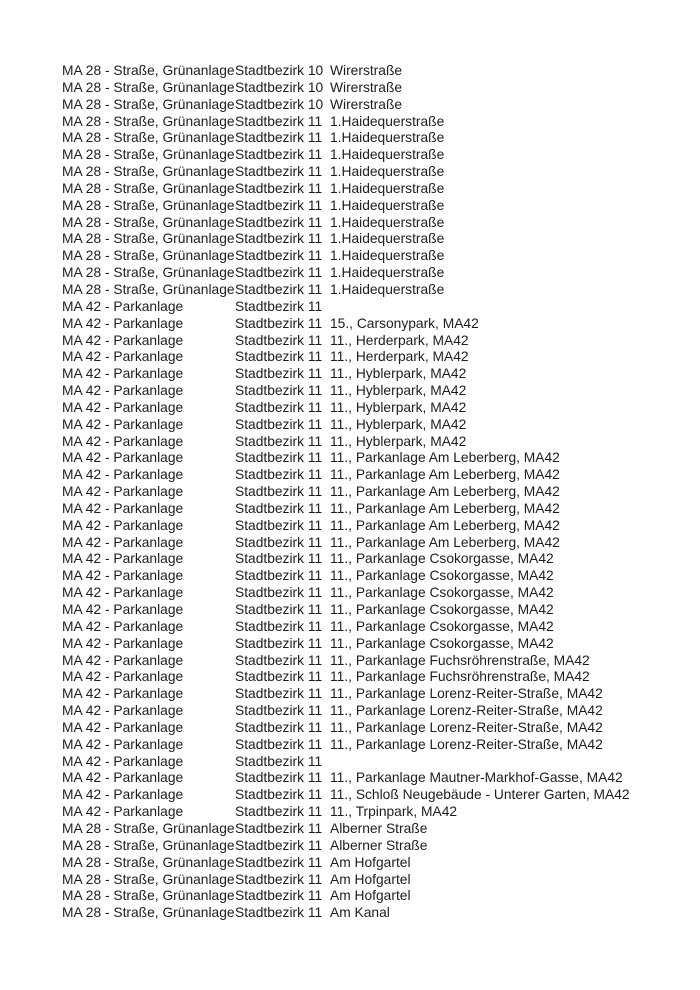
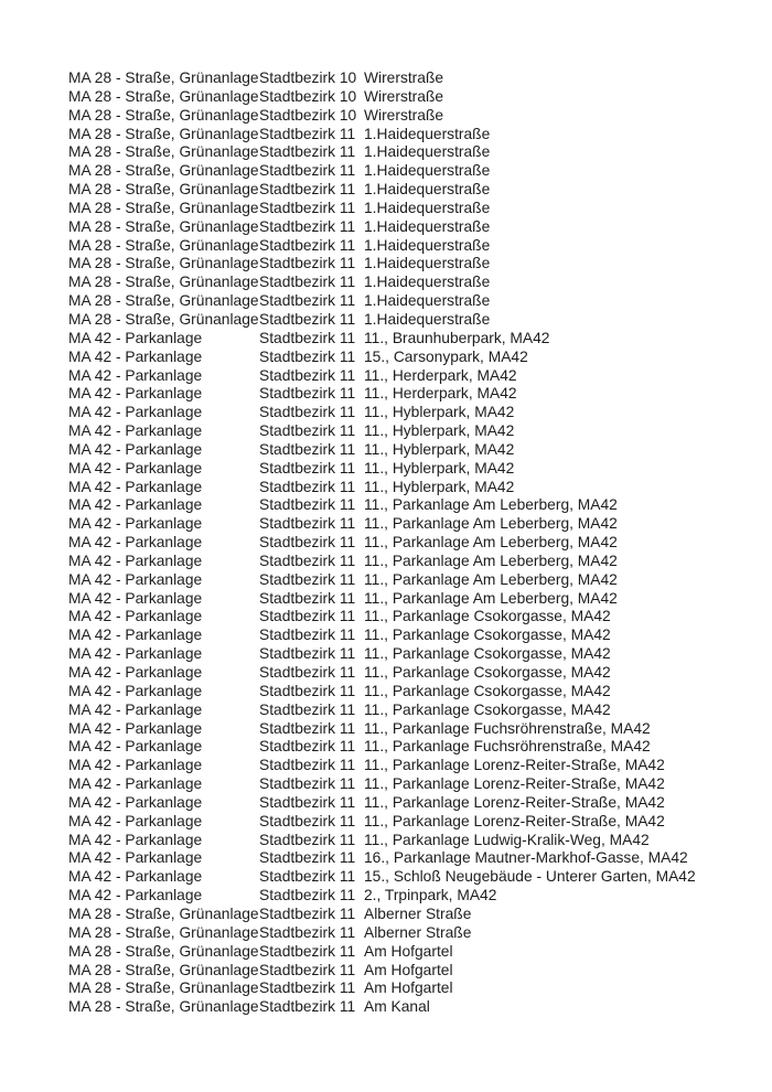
  MA 28 - Straße, Grünanlage
  Stadtbezirk 10
  Wirerstraße
  MA 28 - Straße, Grünanlage
  Stadtbezirk 10
  Wirerstraße
  MA 28 - Straße, Grünanlage
  Stadtbezirk 10
  Wirerstraße
  MA 28 - Straße, Grünanlage
  Stadtbezirk 11
  1.Haidequerstraße
  MA 28 - Straße, Grünanlage
  Stadtbezirk 11
  1.Haidequerstraße
  MA 28 - Straße, Grünanlage
  Stadtbezirk 11
  1.Haidequerstraße
  MA 28 - Straße, Grünanlage
  Stadtbezirk 11
  1.Haidequerstraße
  MA 28 - Straße, Grünanlage
  Stadtbezirk 11
  1.Haidequerstraße
  MA 28 - Straße, Grünanlage
  Stadtbezirk 11
  1.Haidequerstraße
  MA 28 - Straße, Grünanlage
  Stadtbezirk 11
  1.Haidequerstraße
  MA 28 - Straße, Grünanlage
  Stadtbezirk 11
  1.Haidequerstraße
  MA 28 - Straße, Grünanlage
  Stadtbezirk 11
  1.Haidequerstraße
  MA 28 - Straße, Grünanlage
  Stadtbezirk 11
  1.Haidequerstraße
  MA 28 - Straße, Grünanlage
  Stadtbezirk 11
  1.Haidequerstraße
  MA 42 - Parkanlage
  Stadtbezirk 11
+ 11., Braunhuberpark, MA42
  MA 42 - Parkanlage
  Stadtbezirk 11
  15., Carsonypark, MA42
  MA 42 - Parkanlage
  Stadtbezirk 11
  11., Herderpark, MA42
  MA 42 - Parkanlage
  Stadtbezirk 11
  11., Herderpark, MA42
  MA 42 - Parkanlage
  Stadtbezirk 11
  11., Hyblerpark, MA42
  MA 42 - Parkanlage
  Stadtbezirk 11
  11., Hyblerpark, MA42
  MA 42 - Parkanlage
  Stadtbezirk 11
  11., Hyblerpark, MA42
  MA 42 - Parkanlage
  Stadtbezirk 11
  11., Hyblerpark, MA42
  MA 42 - Parkanlage
  Stadtbezirk 11
  11., Hyblerpark, MA42
  MA 42 - Parkanlage
  Stadtbezirk 11
  11., Parkanlage Am Leberberg, MA42
  MA 42 - Parkanlage
  Stadtbezirk 11
  11., Parkanlage Am Leberberg, MA42
  MA 42 - Parkanlage
  Stadtbezirk 11
  11., Parkanlage Am Leberberg, MA42
  MA 42 - Parkanlage
  Stadtbezirk 11
  11., Parkanlage Am Leberberg, MA42
  MA 42 - Parkanlage
  Stadtbezirk 11
  11., Parkanlage Am Leberberg, MA42
  MA 42 - Parkanlage
  Stadtbezirk 11
  11., Parkanlage Am Leberberg, MA42
  MA 42 - Parkanlage
  Stadtbezirk 11
  11., Parkanlage Csokorgasse, MA42
  MA 42 - Parkanlage
  Stadtbezirk 11
  11., Parkanlage Csokorgasse, MA42
  MA 42 - Parkanlage
  Stadtbezirk 11
  11., Parkanlage Csokorgasse, MA42
  MA 42 - Parkanlage
  Stadtbezirk 11
  11., Parkanlage Csokorgasse, MA42
  MA 42 - Parkanlage
  Stadtbezirk 11
  11., Parkanlage Csokorgasse, MA42
  MA 42 - Parkanlage
  Stadtbezirk 11
  11., Parkanlage Csokorgasse, MA42
  MA 42 - Parkanlage
  Stadtbezirk 11
  11., Parkanlage Fuchsröhrenstraße, MA42
  MA 42 - Parkanlage
  Stadtbezirk 11
  11., Parkanlage Fuchsröhrenstraße, MA42
  MA 42 - Parkanlage
  Stadtbezirk 11
  11., Parkanlage Lorenz-Reiter-Straße, MA42
  MA 42 - Parkanlage
  Stadtbezirk 11
  11., Parkanlage Lorenz-Reiter-Straße, MA42
  MA 42 - Parkanlage
  Stadtbezirk 11
  11., Parkanlage Lorenz-Reiter-Straße, MA42
  MA 42 - Parkanlage
  Stadtbezirk 11
  11., Parkanlage Lorenz-Reiter-Straße, MA42
  MA 42 - Parkanlage
  Stadtbezirk 11
+ 11., Parkanlage Ludwig-Kralik-Weg, MA42
  MA 42 - Parkanlage
  Stadtbezirk 11
- 11., Parkanlage Mautner-Markhof-Gasse, MA42
+ 16., Parkanlage Mautner-Markhof-Gasse, MA42
  MA 42 - Parkanlage
  Stadtbezirk 11
- 11., Schloß Neugebäude - Unterer Garten, MA42
+ 15., Schloß Neugebäude - Unterer Garten, MA42
  MA 42 - Parkanlage
  Stadtbezirk 11
- 11., Trpinpark, MA42
+ 2., Trpinpark, MA42
  MA 28 - Straße, Grünanlage
  Stadtbezirk 11
  Alberner Straße
  MA 28 - Straße, Grünanlage
  Stadtbezirk 11
  Alberner Straße
  MA 28 - Straße, Grünanlage
  Stadtbezirk 11
  Am Hofgartel
  MA 28 - Straße, Grünanlage
  Stadtbezirk 11
  Am Hofgartel
  MA 28 - Straße, Grünanlage
  Stadtbezirk 11
  Am Hofgartel
  MA 28 - Straße, Grünanlage
  Stadtbezirk 11
  Am Kanal
